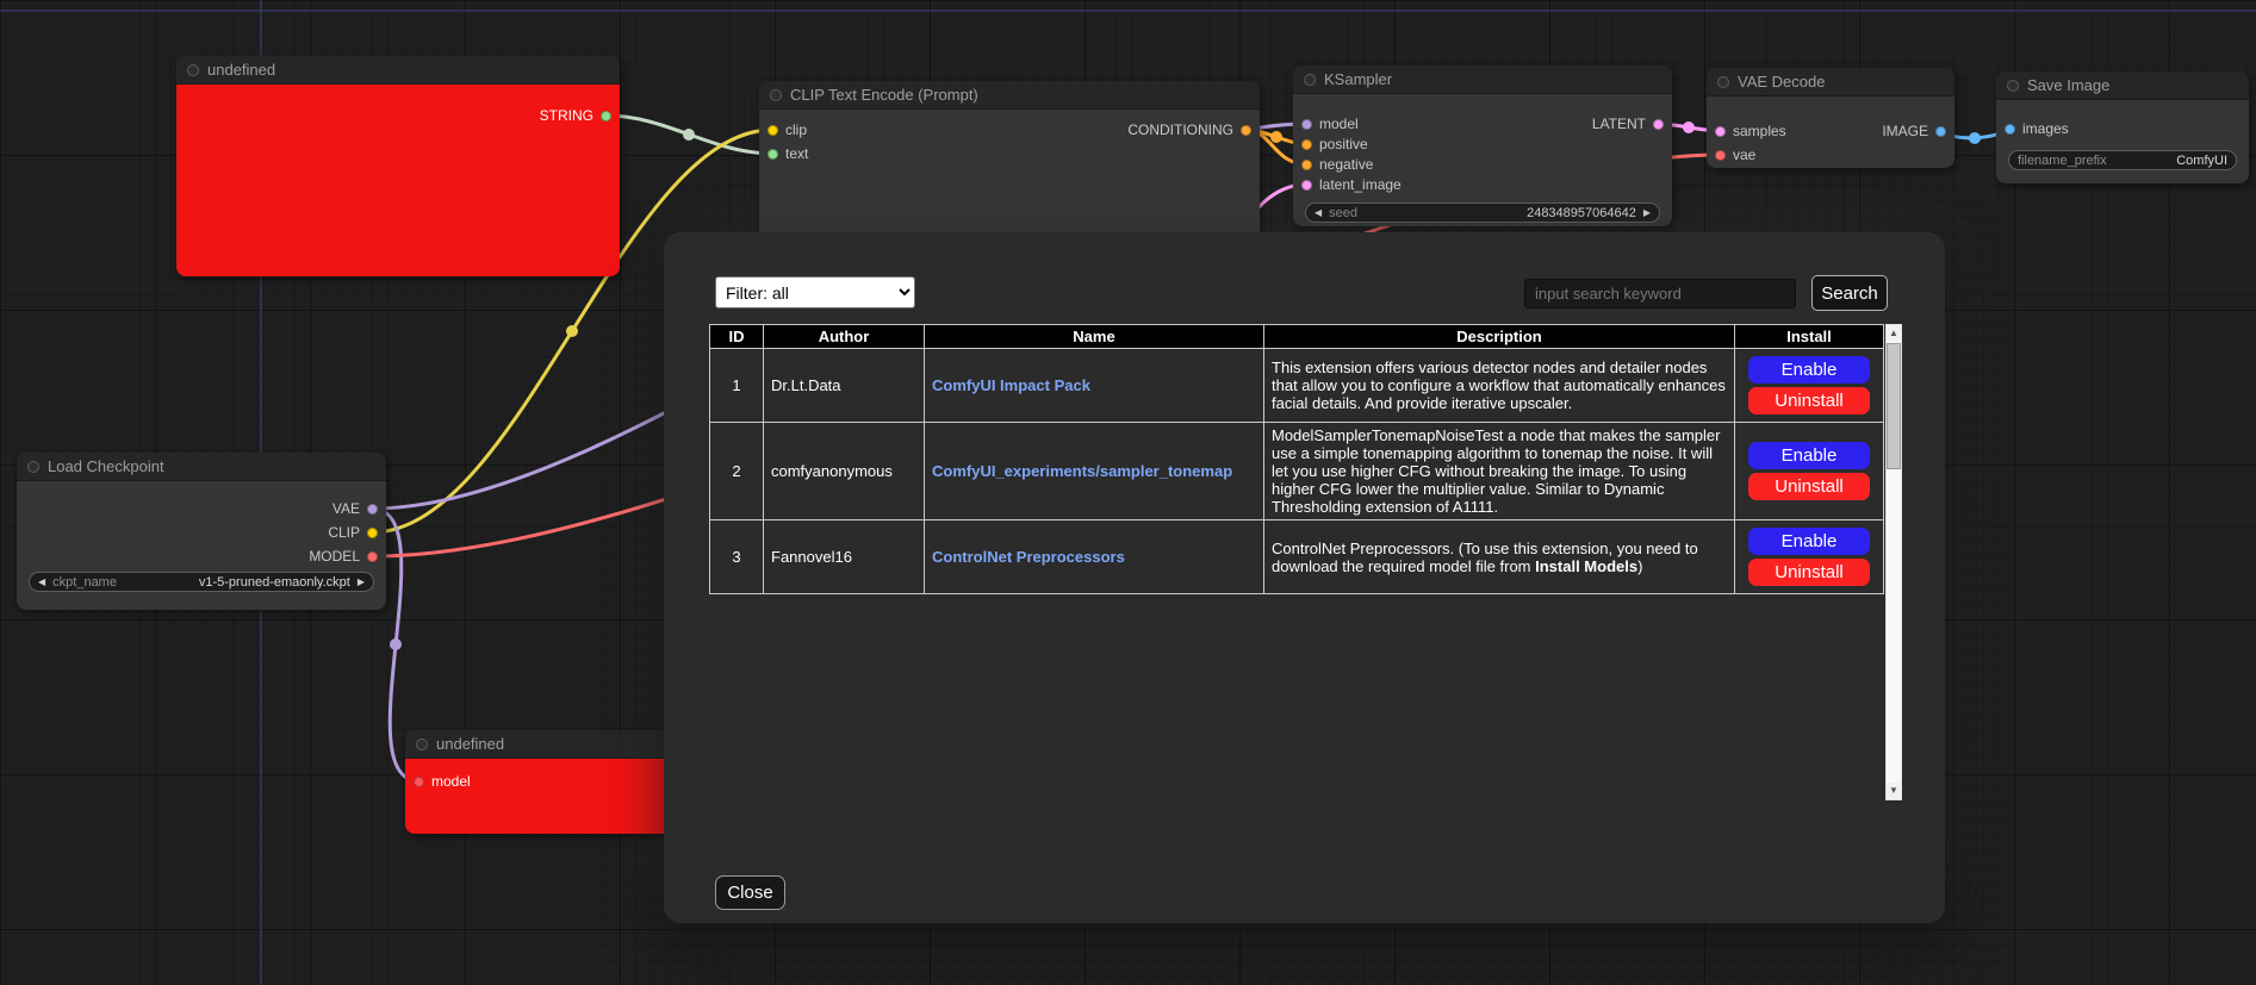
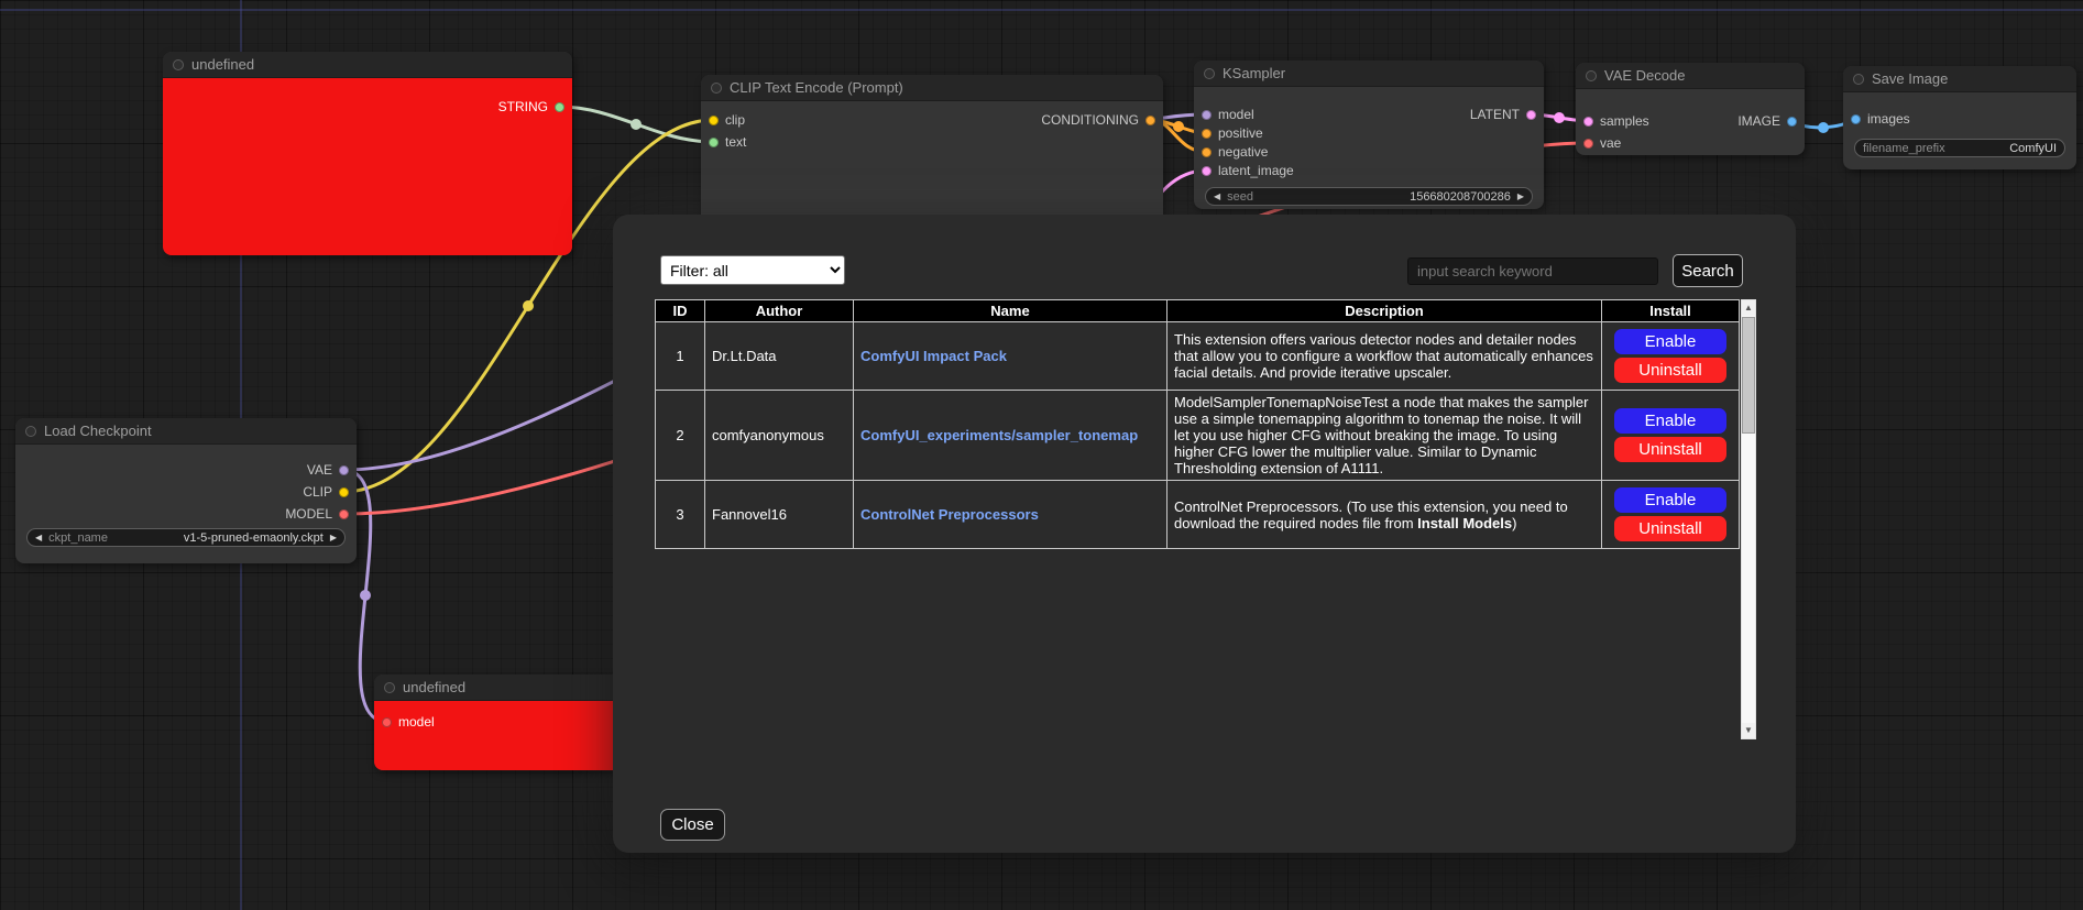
  undefined
  STRING
  CLIP Text Encode (Prompt)
  clip
  text
  CONDITIONING
  KSampler
  model
  positive
  negative
  latent_image
  LATENT
  ◀
  seed
- 248348957064642
+ 156680208700286
  ▶
  VAE Decode
  samples
  vae
  IMAGE
  Save Image
  images
  filename_prefix
  ComfyUI
  Load Checkpoint
  VAE
  CLIP
  MODEL
  ◀
  ckpt_name
  v1-5-pruned-emaonly.ckpt
  ▶
  undefined
  model
  Filter: all
  input search keyword
  Search
  ID	Author	Name	Description	Install
  1	Dr.Lt.Data	ComfyUI Impact Pack	This extension offers various detector nodes and detailer nodes that allow you to configure a workflow that automatically enhances facial details. And provide iterative upscaler.	Enable Uninstall
  2	comfyanonymous	ComfyUI_experiments/sampler_tonemap	ModelSamplerTonemapNoiseTest a node that makes the sampler use a simple tonemapping algorithm to tonemap the noise. It will let you use higher CFG without breaking the image. To using higher CFG lower the multiplier value. Similar to Dynamic Thresholding extension of A1111.	Enable Uninstall
- 3	Fannovel16	ControlNet Preprocessors	ControlNet Preprocessors. (To use this extension, you need to download the required model file from Install Models)	Enable Uninstall
+ 3	Fannovel16	ControlNet Preprocessors	ControlNet Preprocessors. (To use this extension, you need to download the required nodes file from Install Models)	Enable Uninstall
  ▲
  ▼
  Close
